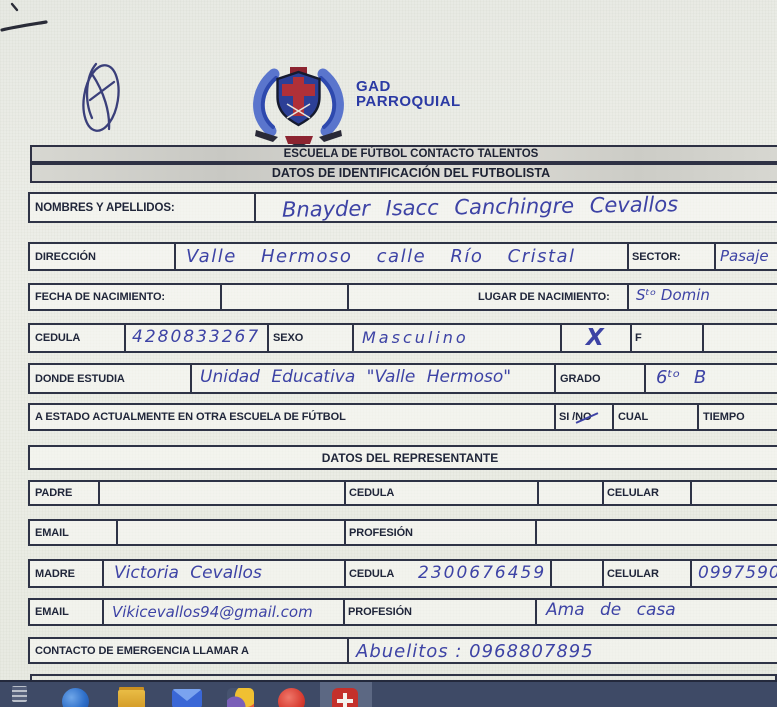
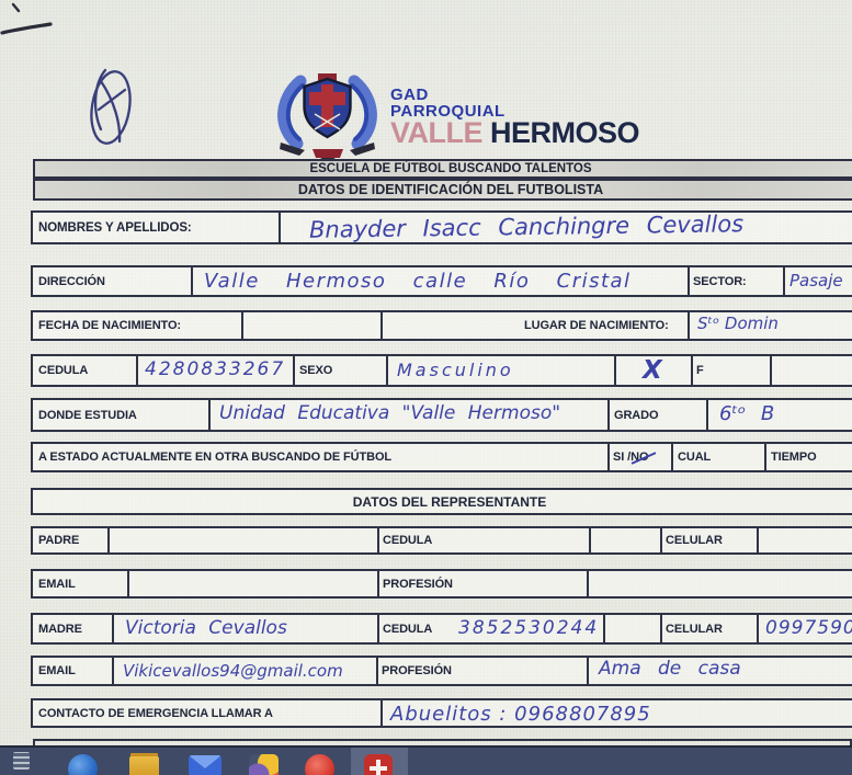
  GAD
  PARROQUIAL
+ VALLE HERMOSO
- ESCUELA DE FÚTBOL CONTACTO TALENTOS
+ ESCUELA DE FÚTBOL BUSCANDO TALENTOS
  DATOS DE IDENTIFICACIÓN DEL FUTBOLISTA
  NOMBRES Y APELLIDOS:
  Bnayder Isacc Canchingre Cevallos
  DIRECCIÓN
  Valle Hermoso calle Río Cristal
  SECTOR:
  Pasaje
  FECHA DE NACIMIENTO:
  LUGAR DE NACIMIENTO:
  Sᵗᵒ Domin
  CEDULA
  4280833267
  SEXO
  Masculino
  X
  F
  DONDE ESTUDIA
  Unidad Educativa "Valle Hermoso"
  GRADO
  6ᵗᵒ B
- A ESTADO ACTUALMENTE EN OTRA ESCUELA DE FÚTBOL
+ A ESTADO ACTUALMENTE EN OTRA BUSCANDO DE FÚTBOL
  SI /N
  CUAL
  TIEMPO
  DATOS DEL REPRESENTANTE
  PADRE
  CEDULA
  CELULAR
  EMAIL
  PROFESIÓN
  MADRE
  Victoria Cevallos
  CEDULA
- 2300676459
+ 3852530244
  CELULAR
  0997590
  EMAIL
  Vikicevallos94@gmail.com
  PROFESIÓN
  Ama de casa
  CONTACTO DE EMERGENCIA LLAMAR A
  Abuelitos : 0968807895
